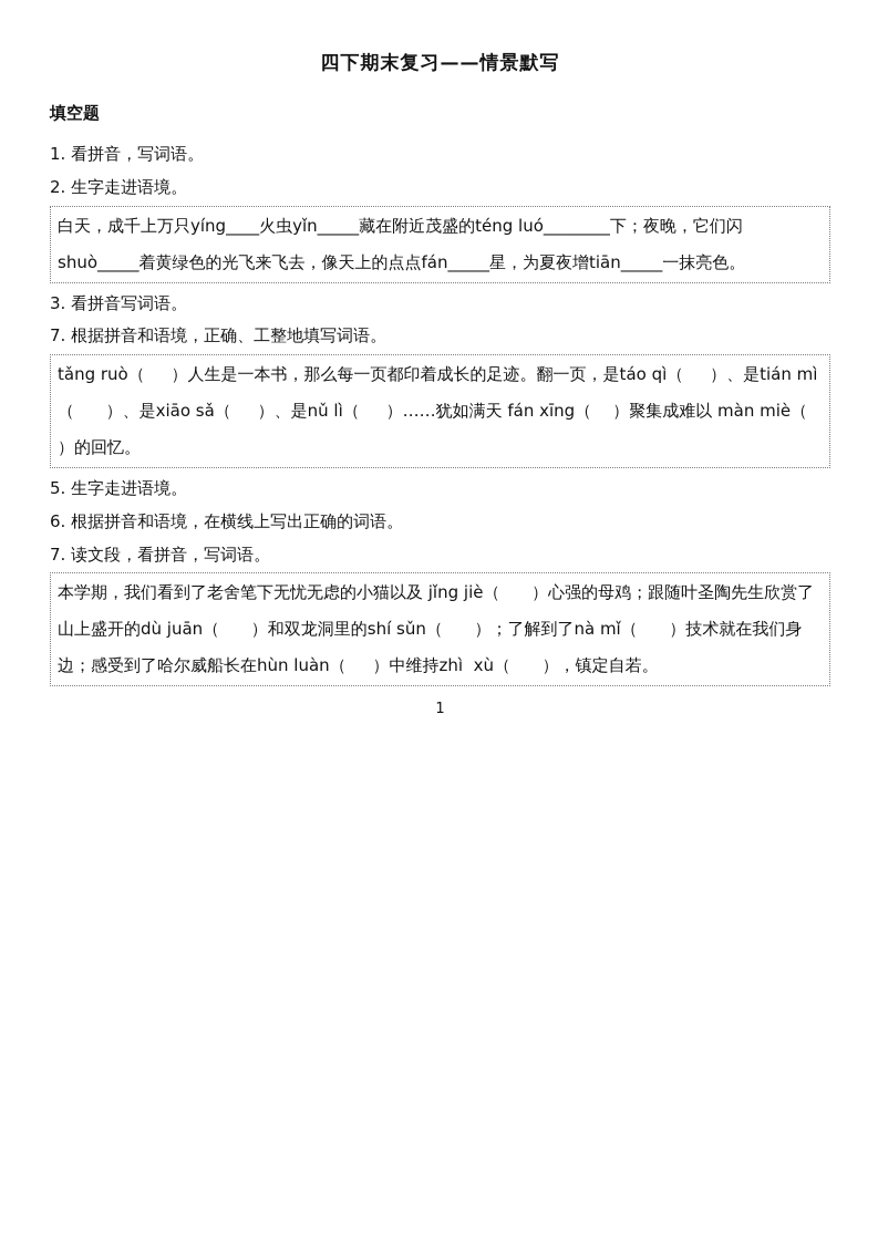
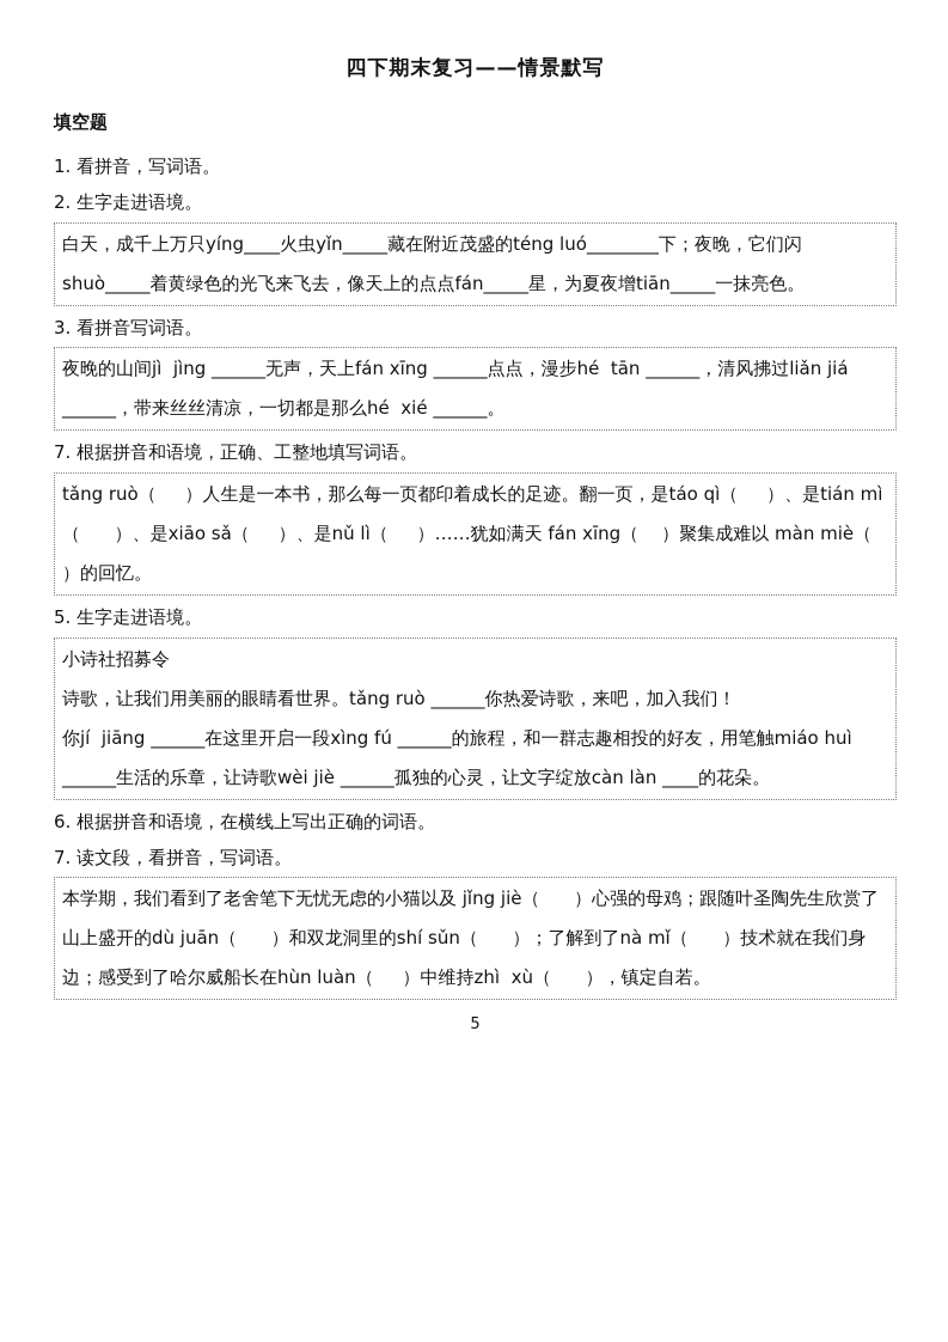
  四下期末复习——情景默写
  填空题
  1. 看拼音，写词语。
  2. 生字走进语境。
  白天，成千上万只yíng____火虫yǐn_____藏在附近茂盛的téng luó________下；夜晚，它们闪shuò_____着黄绿色的光飞来飞去，像天上的点点fán_____星，为夏夜增tiān_____一抹亮色。
  3. 看拼音写词语。
+ 夜晚的山间jì jìng ______无声，天上fán xīng ______点点，漫步hé tān ______，清风拂过liǎn jiá ______，带来丝丝清凉，一切都是那么hé xié ______。
  7. 根据拼音和语境，正确、工整地填写词语。
  tǎng ruò（ ）人生是一本书，那么每一页都印着成长的足迹。翻一页，是táo qì（ ）、是tián mì（ ）、是xiāo sǎ（ ）、是nǔ lì（ ）……犹如满天 fán xīng（ ）聚集成难以 màn miè（ ）的回忆。
  5. 生字走进语境。
+ 小诗社招募令
+ 诗歌，让我们用美丽的眼睛看世界。tǎng ruò ______你热爱诗歌，来吧，加入我们！
+ 你jí jiāng ______在这里开启一段xìng fú ______的旅程，和一群志趣相投的好友，用笔触miáo huì ______生活的乐章，让诗歌wèi jiè ______孤独的心灵，让文字绽放càn làn ____的花朵。
  6. 根据拼音和语境，在横线上写出正确的词语。
  7. 读文段，看拼音，写词语。
  本学期，我们看到了老舍笔下无忧无虑的小猫以及 jǐng jiè（ ）心强的母鸡；跟随叶圣陶先生欣赏了山上盛开的dù juān（ ）和双龙洞里的shí sǔn（ ）；了解到了nà mǐ（ ）技术就在我们身边；感受到了哈尔威船长在hùn luàn（ ）中维持zhì xù（ ），镇定自若。
- 1
+ 5
